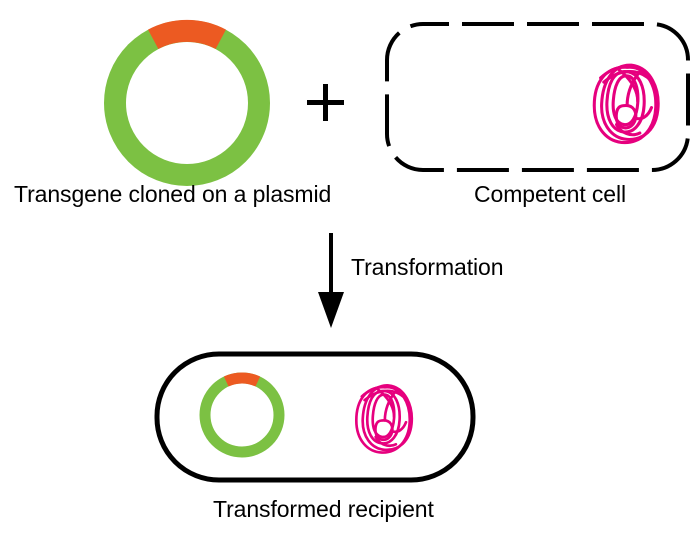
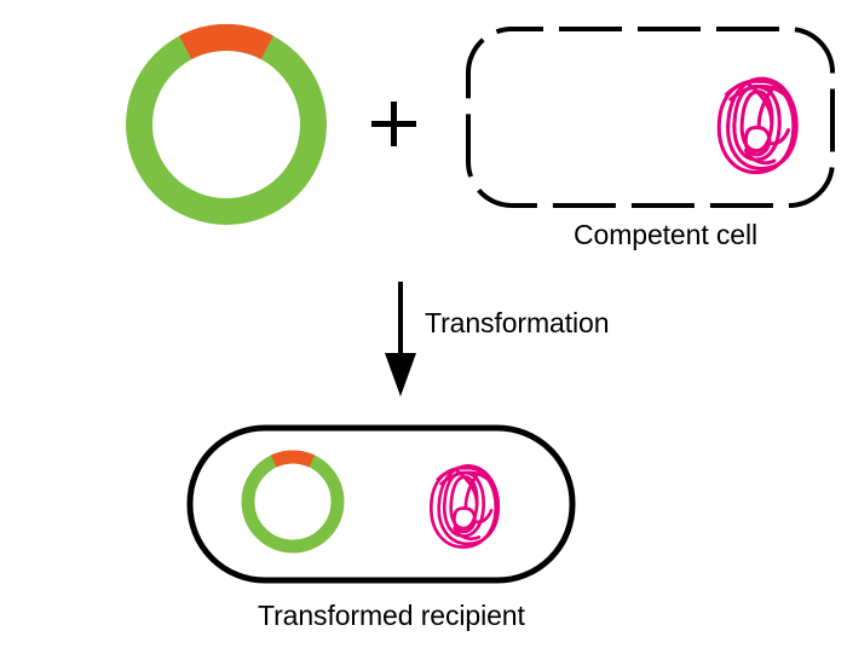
- Transgene cloned on a plasmid
  Competent cell
  Transformation
  Transformed recipient
